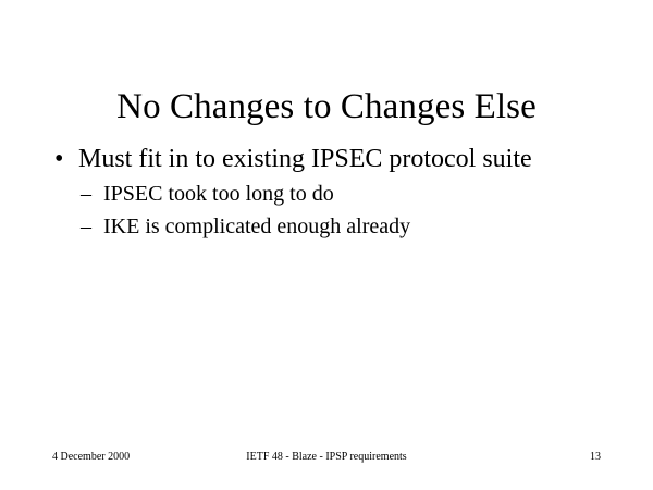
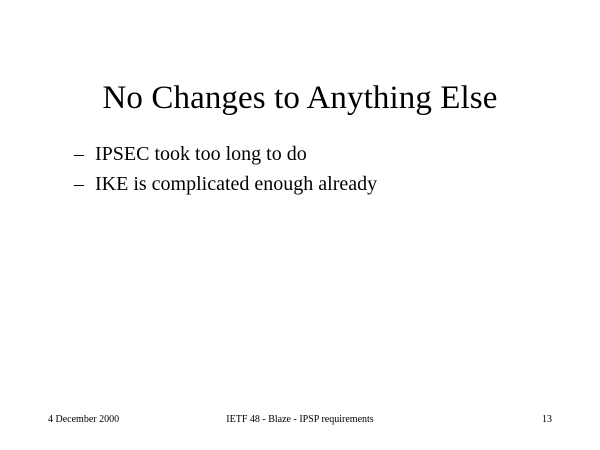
- No Changes to Changes Else
+ No Changes to Anything Else
- •
- Must fit in to existing IPSEC protocol suite
  –
  IPSEC took too long to do
  –
  IKE is complicated enough already
  4 December 2000
  IETF 48 - Blaze - IPSP requirements
  13
